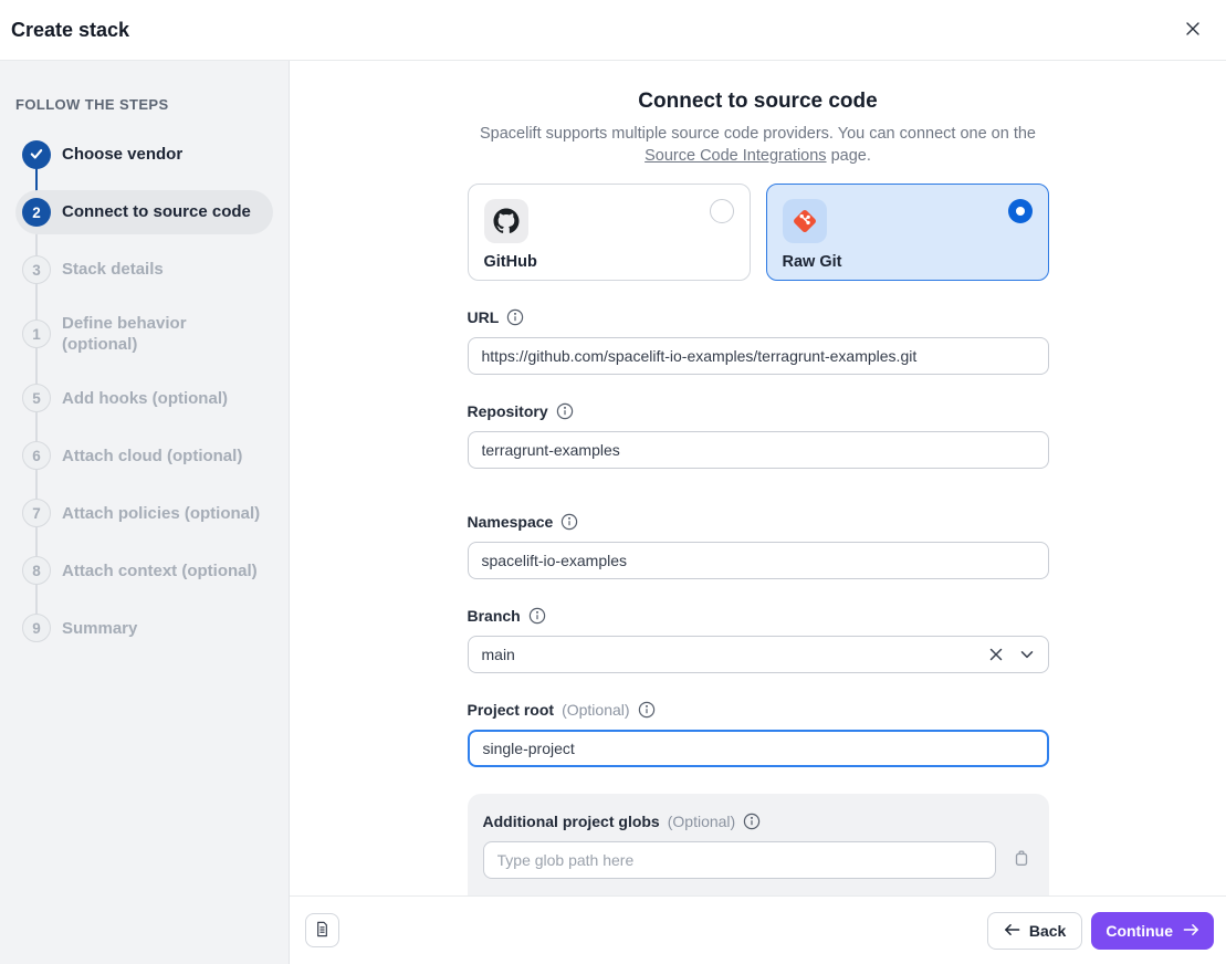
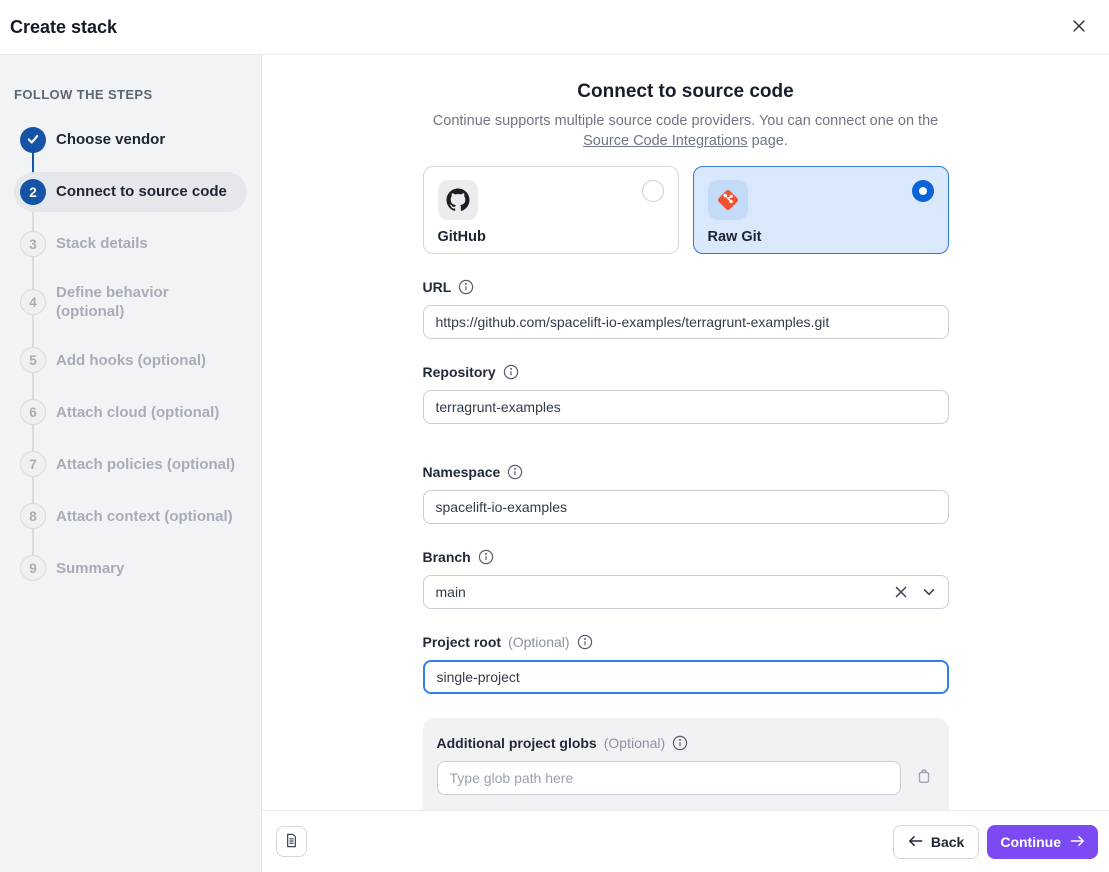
  Create stack
  FOLLOW THE STEPS
  Choose vendor
  2
  Connect to source code
  3
  Stack details
- 1
+ 4
  Define behavior (optional)
  5
  Add hooks (optional)
  6
  Attach cloud (optional)
  7
  Attach policies (optional)
  8
  Attach context (optional)
  9
  Summary
  Connect to source code
- Spacelift supports multiple source code providers. You can connect one on the Source Code Integrations page.
+ Continue supports multiple source code providers. You can connect one on the Source Code Integrations page.
  GitHub
  Raw Git
  URL
  https://github.com/spacelift-io-examples/terragrunt-examples.git
  Repository
  terragrunt-examples
  Namespace
  spacelift-io-examples
  Branch
  main
  Project root
  (Optional)
  single-project
  Additional project globs
  (Optional)
  Type glob path here
  Back
  Continue
